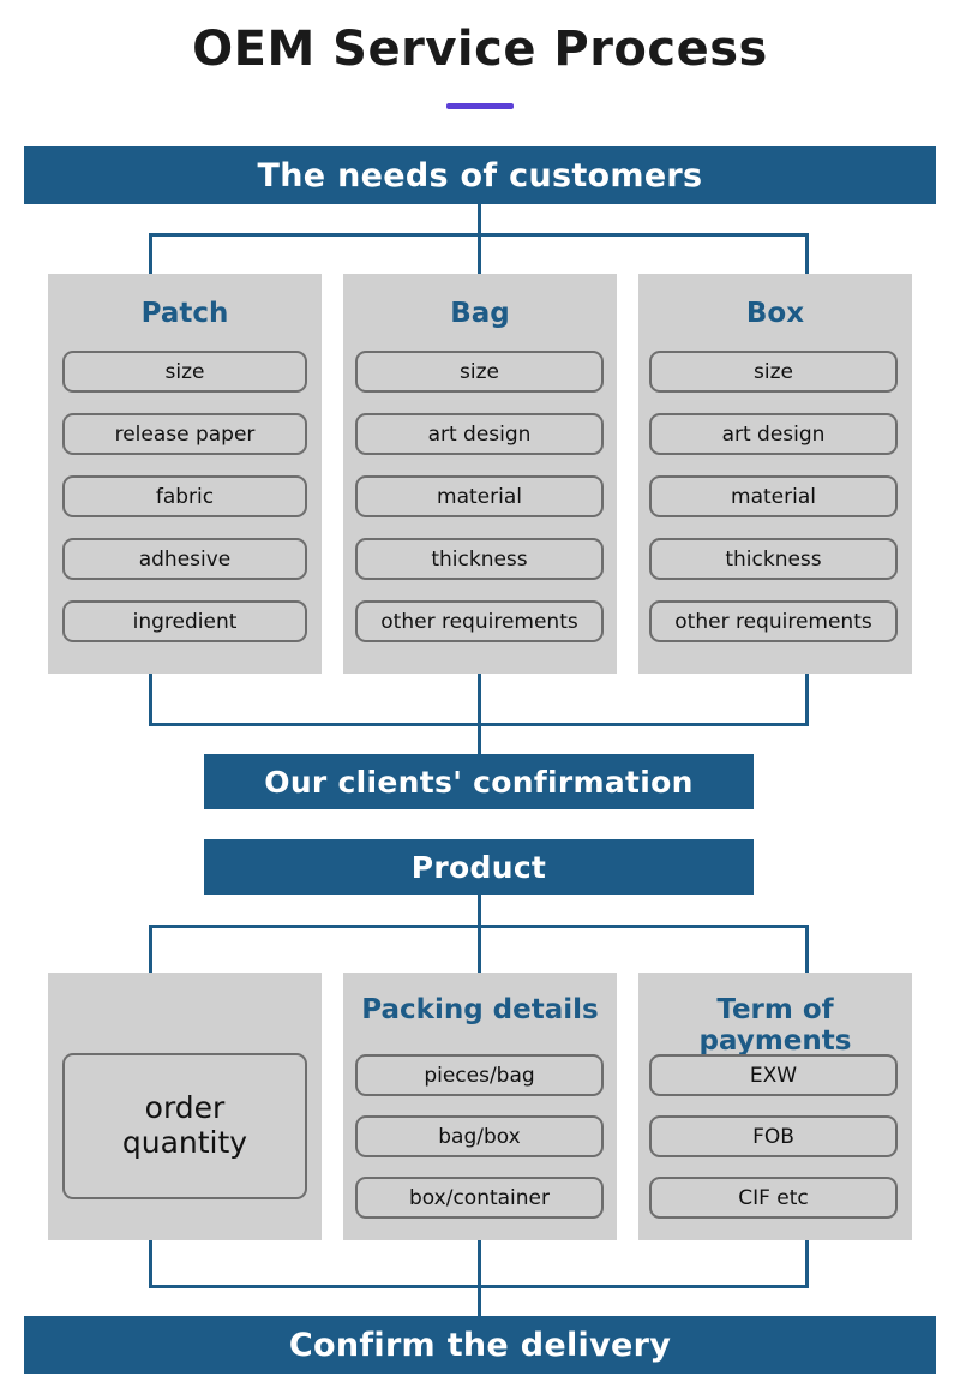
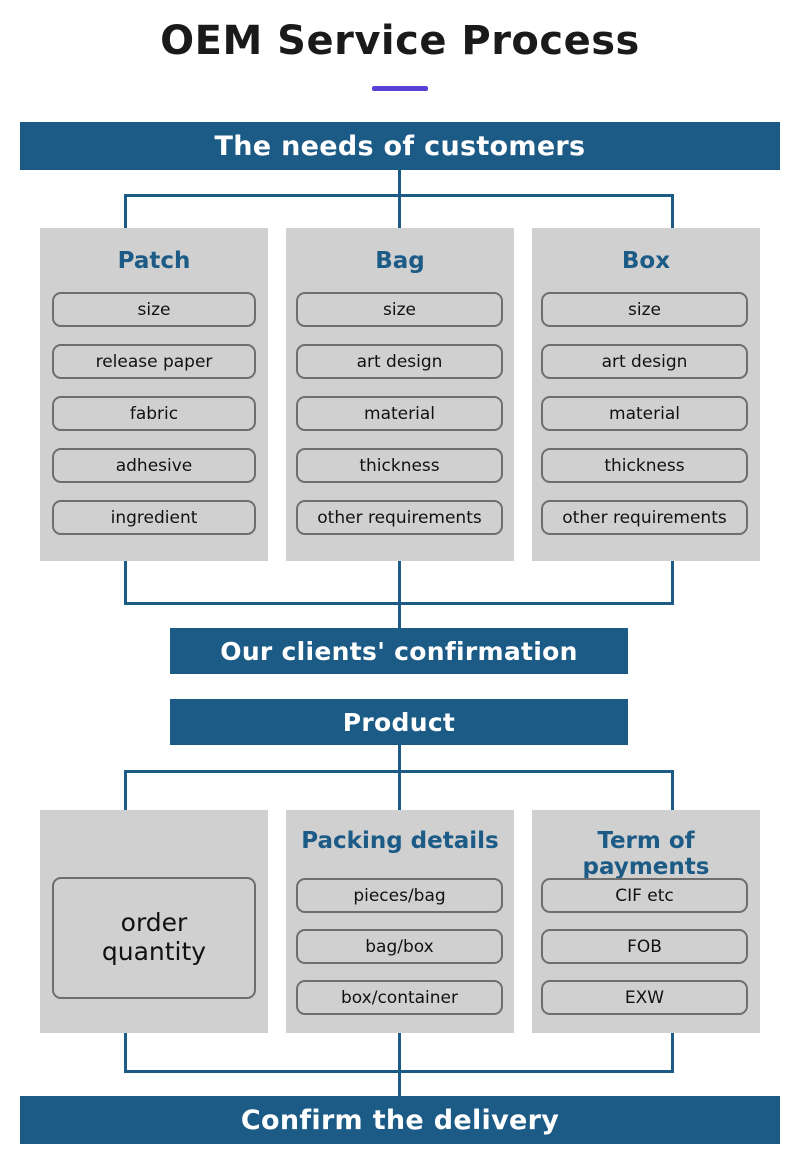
  OEM Service Process
  The needs of customers
  Patch
  size
  release paper
  fabric
  adhesive
  ingredient
  Bag
  size
  art design
  material
  thickness
  other requirements
  Box
  size
  art design
  material
  thickness
  other requirements
  Our clients' confirmation
  Product
  order
  quantity
  Packing details
  pieces/bag
  bag/box
  box/container
  Term of payments
- EXW
+ CIF etc
  FOB
- CIF etc
+ EXW
  Confirm the delivery
